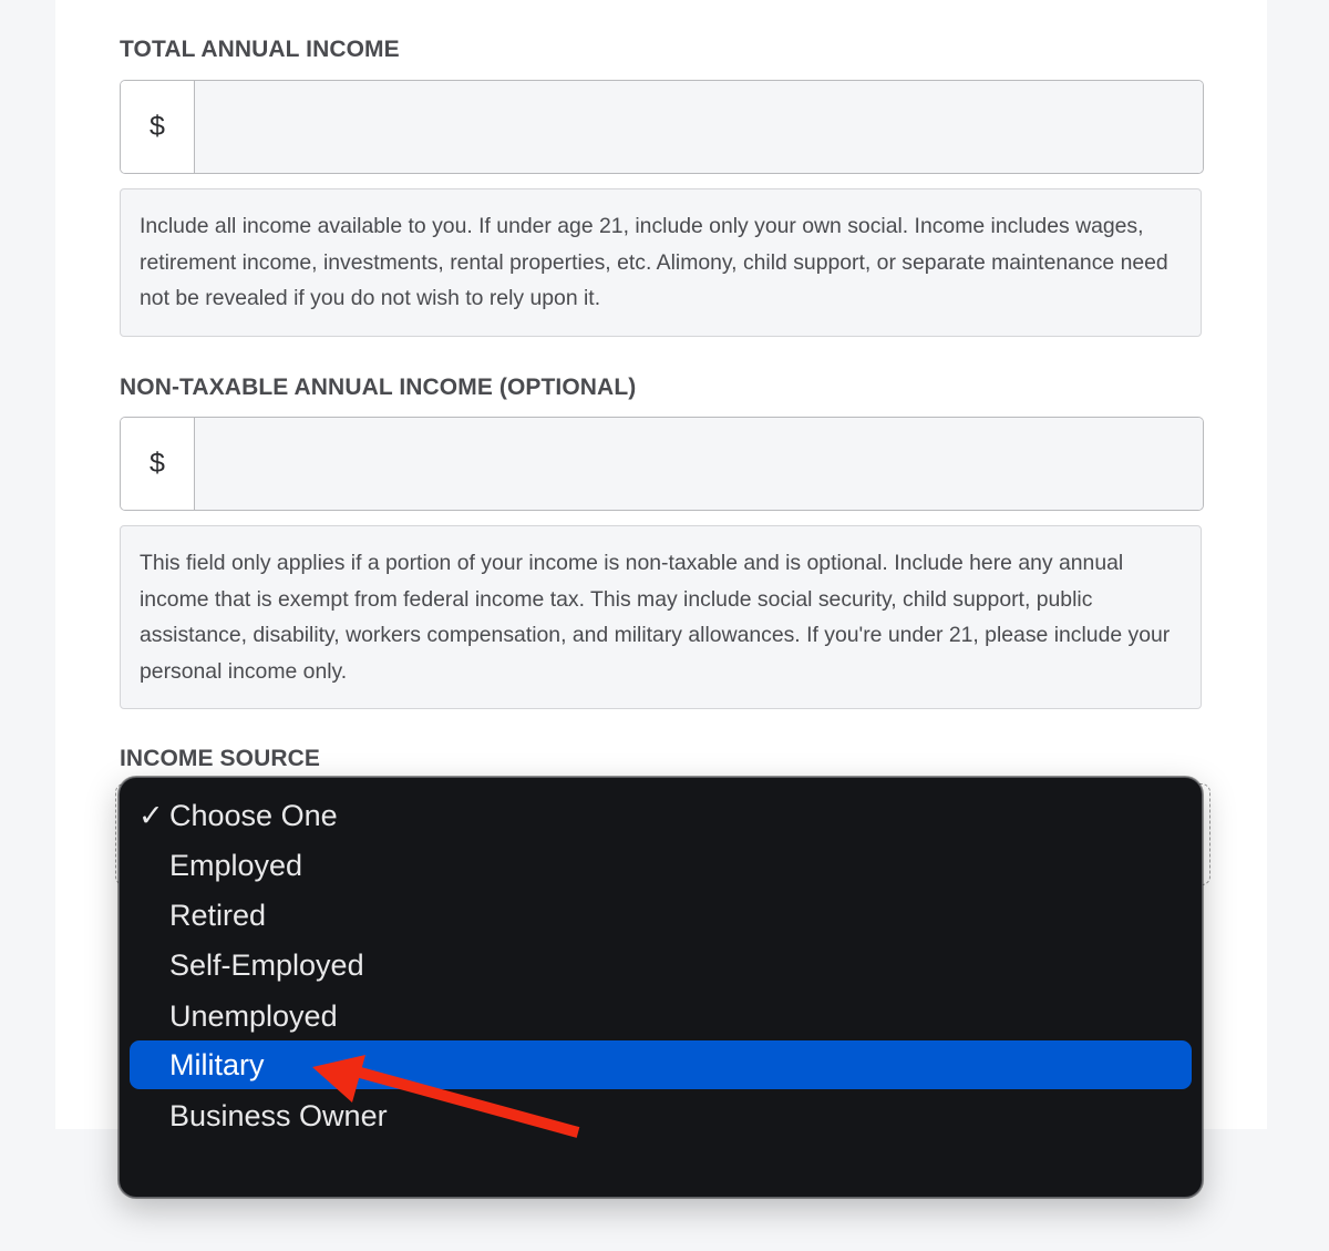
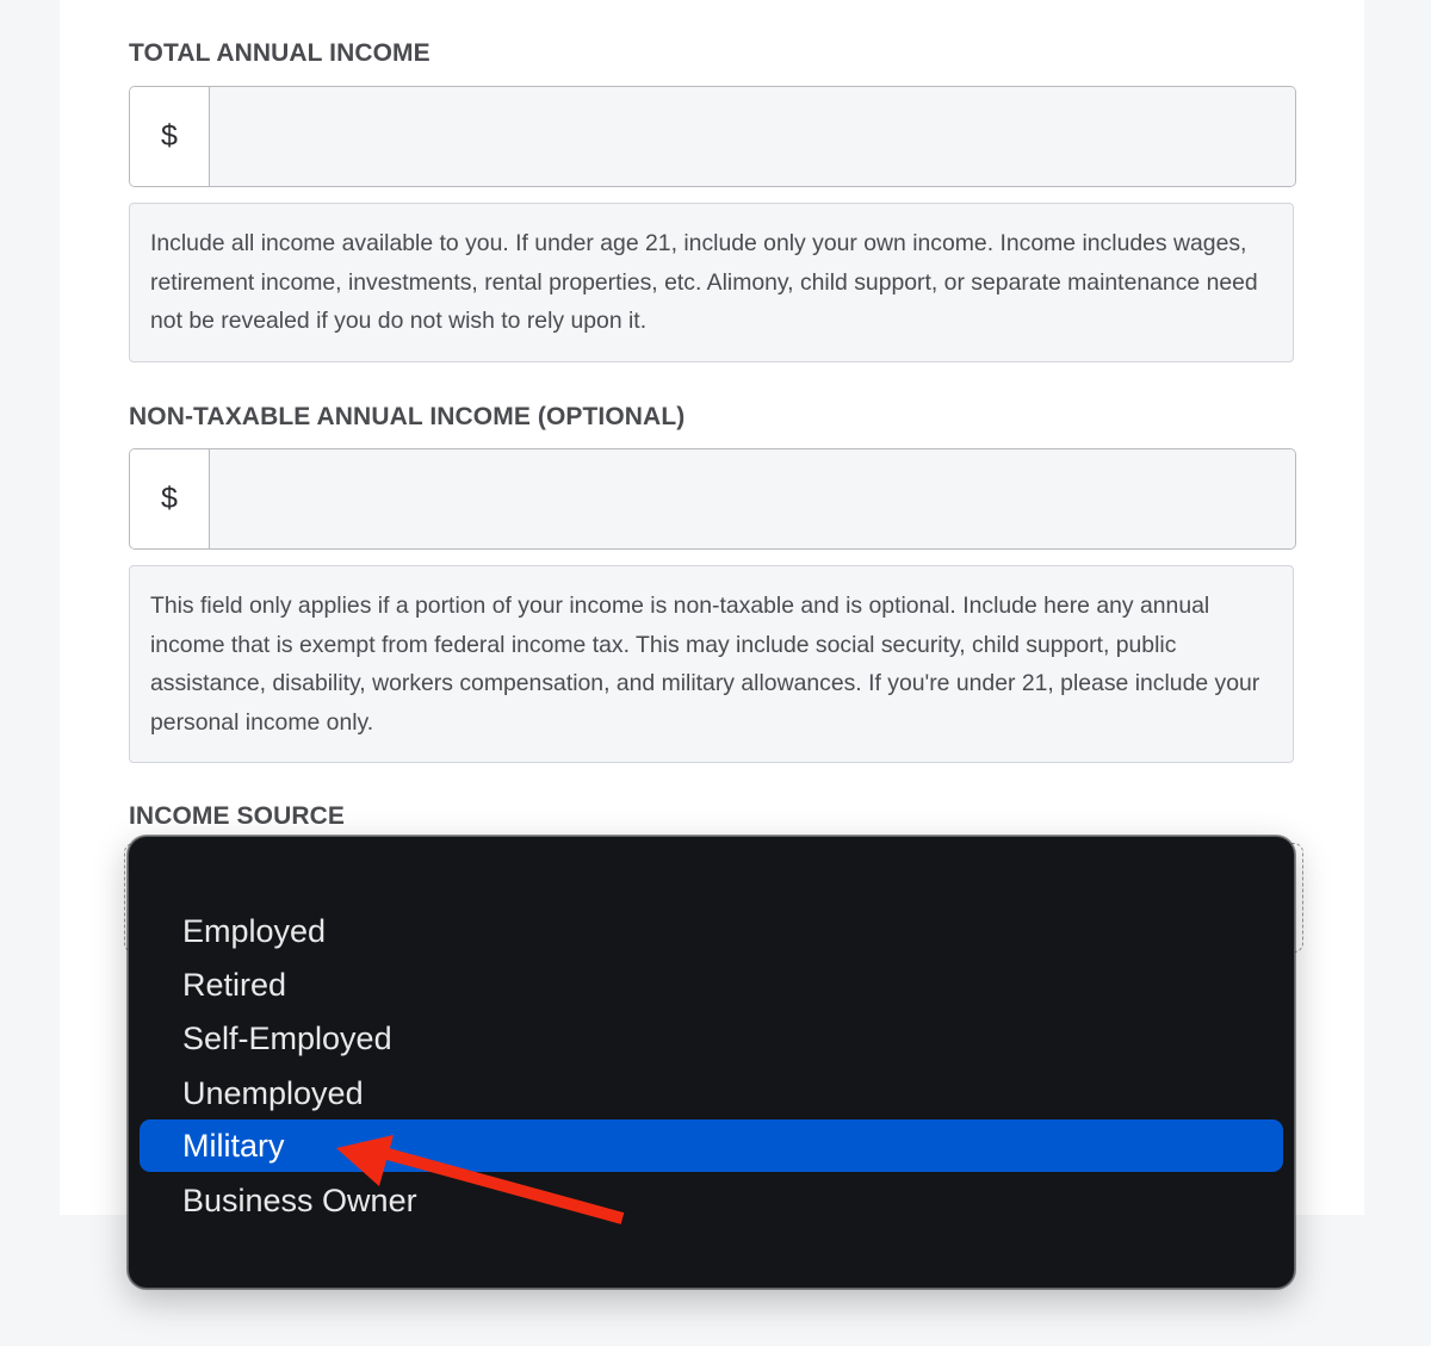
  TOTAL ANNUAL INCOME
  $
- Include all income available to you. If under age 21, include only your own social. Income includes wages, retirement income, investments, rental properties, etc. Alimony, child support, or separate maintenance need not be revealed if you do not wish to rely upon it.
+ Include all income available to you. If under age 21, include only your own income. Income includes wages, retirement income, investments, rental properties, etc. Alimony, child support, or separate maintenance need not be revealed if you do not wish to rely upon it.
  NON-TAXABLE ANNUAL INCOME (OPTIONAL)
  $
  This field only applies if a portion of your income is non-taxable and is optional. Include here any annual income that is exempt from federal income tax. This may include social security, child support, public assistance, disability, workers compensation, and military allowances. If you're under 21, please include your personal income only.
  INCOME SOURCE
- ✓
- Choose One
  Employed
  Retired
  Self-Employed
  Unemployed
  Military
  Business Owner
